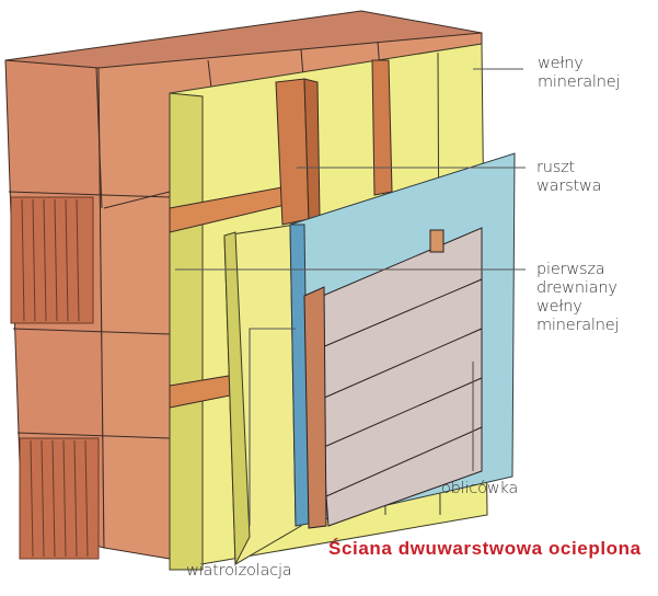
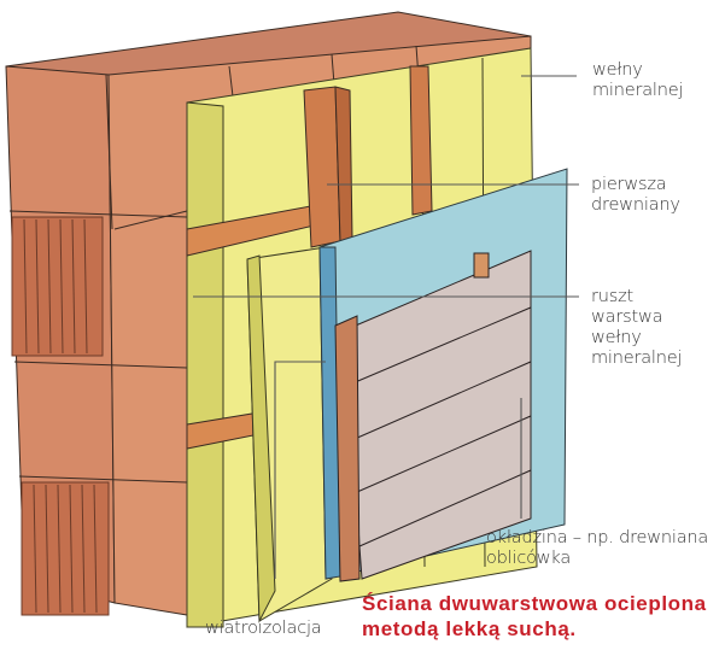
  wełny
  mineralnej
- ruszt
+ pierwsza
- warstwa
+ drewniany
- pierwsza
+ ruszt
- drewniany
+ warstwa
  wełny
  mineralnej
+ okładzina – np. drewniana
  oblicówka
  wiatroizolacja
  Ściana dwuwarstwowa ocieplona
+ metodą lekką suchą.
